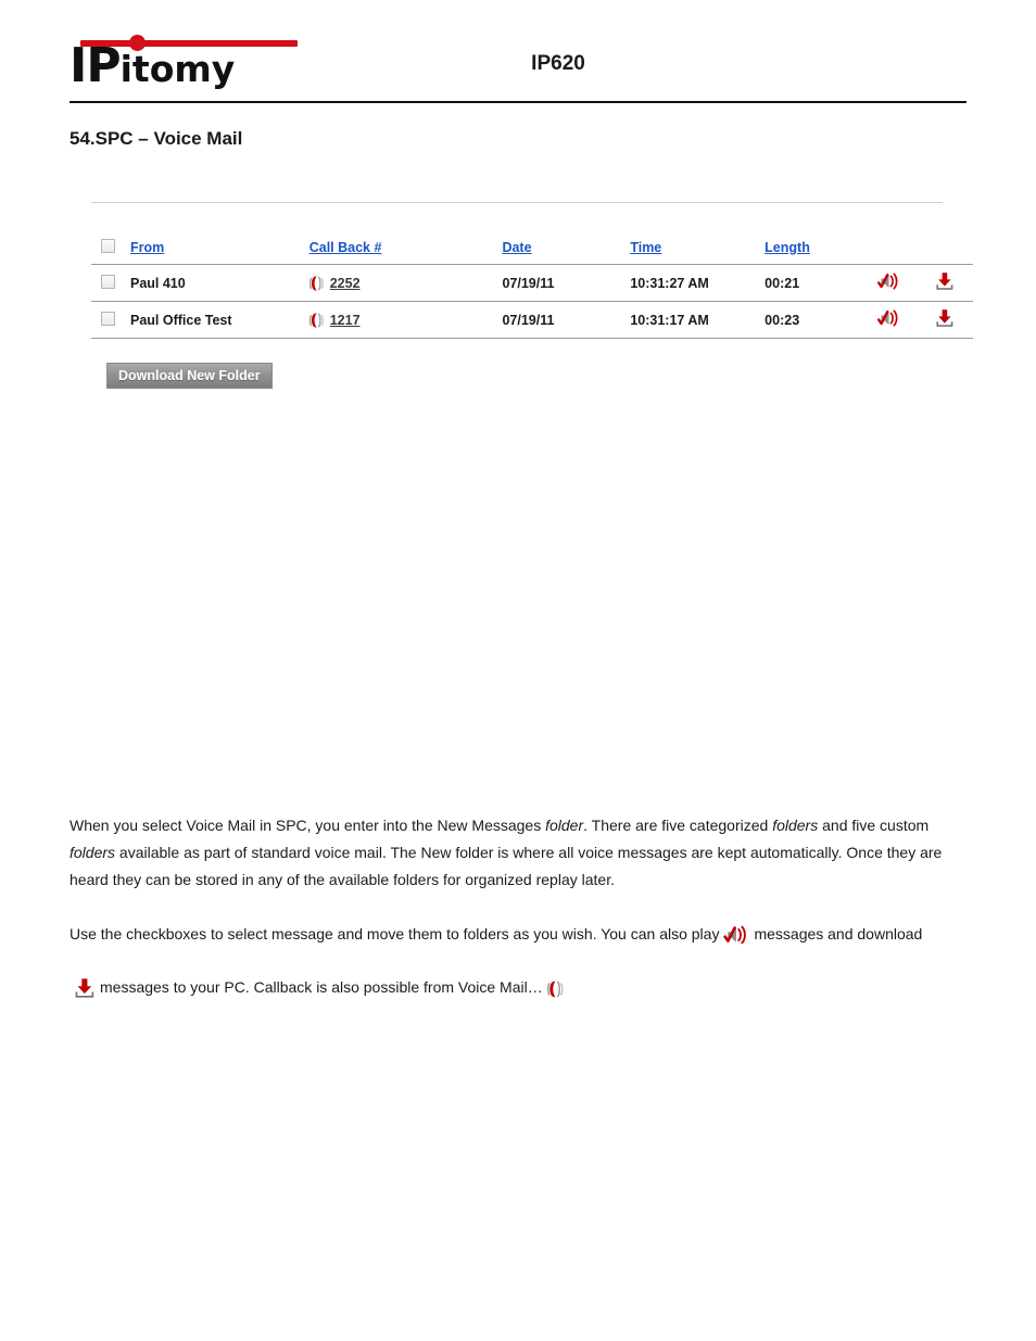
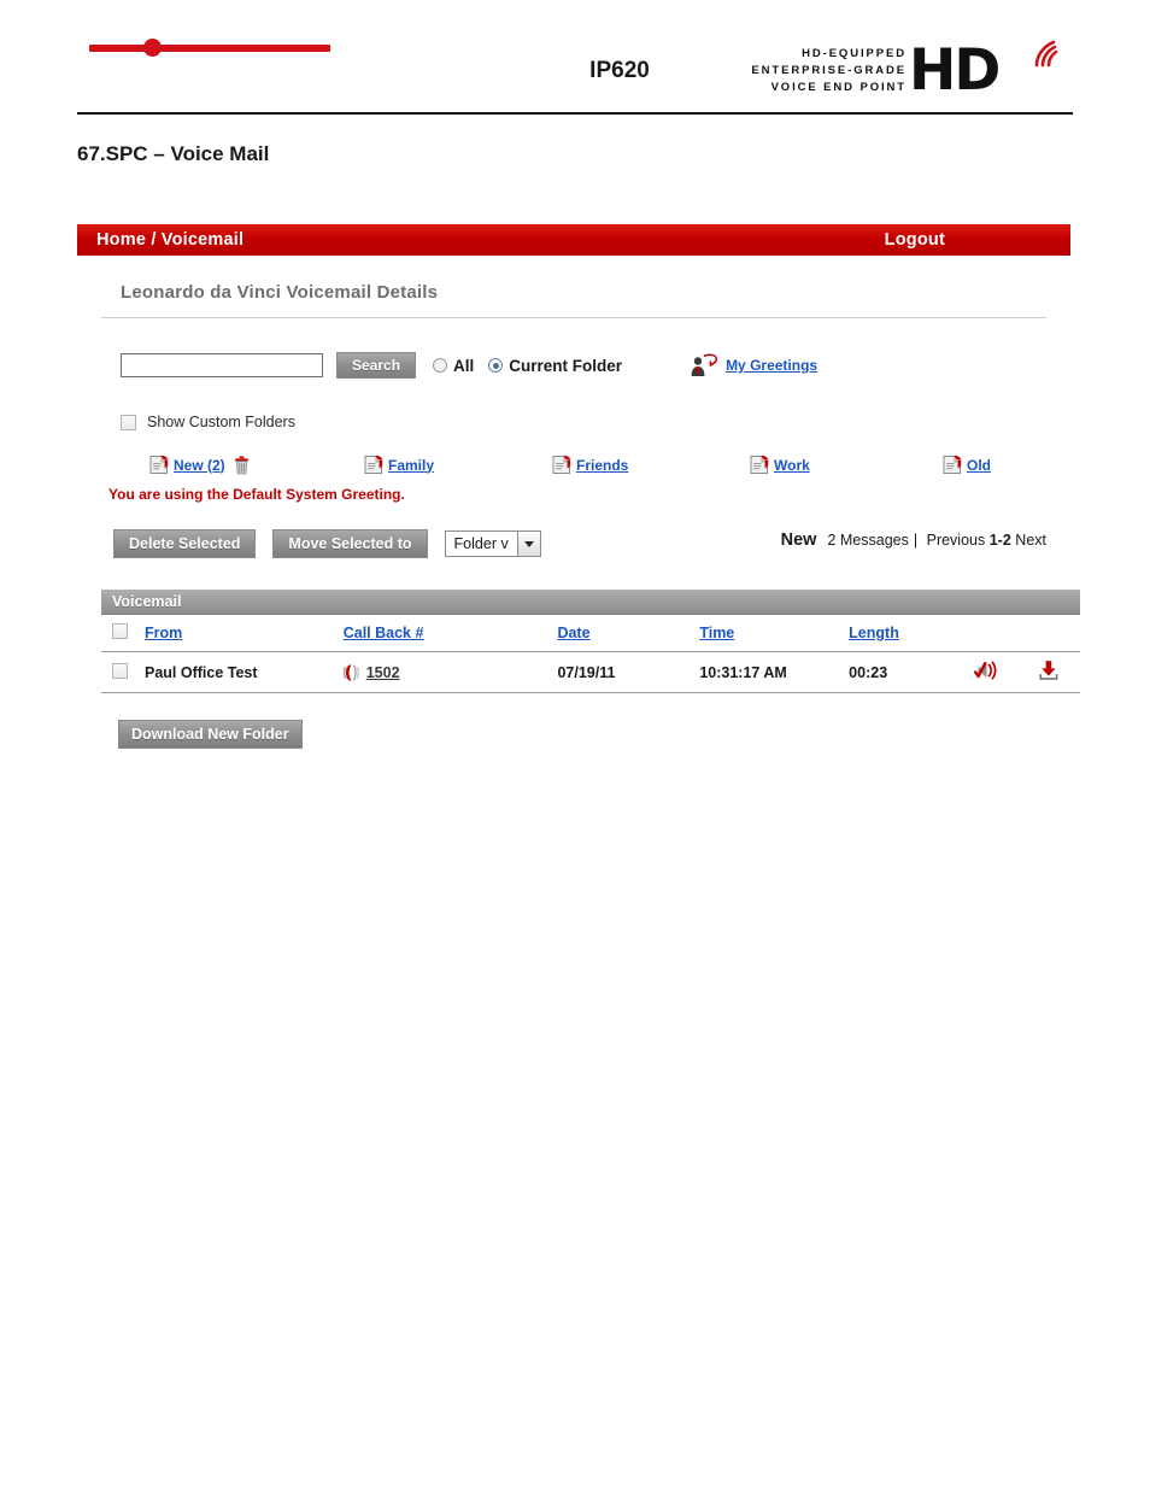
- IPitomy
  IP620
+ HD-EQUIPPED
+ ENTERPRISE-GRADE
+ VOICE END POINT
+ HD
- 54.SPC – Voice Mail
+ 67.SPC – Voice Mail
+ Home / Voicemail
+ Logout
+ Leonardo da Vinci Voicemail Details
+ Search
+ All
+ Current Folder
+ My Greetings
+ Show Custom Folders
+ New (2)
+ Family
+ Friends
+ Work
+ Old
+ You are using the Default System Greeting.
+ Delete Selected
+ Move Selected to
+ Folder v
+ New 2 Messages | Previous 1-2 Next
+ Voicemail
  	From	Call Back #	Date	Time	Length
- 	Paul 410	2252	07/19/11	10:31:27 AM	00:21
- 	Paul Office Test	1217	07/19/11	10:31:17 AM	00:23
+ 	Paul Office Test	1502	07/19/11	10:31:17 AM	00:23
  Download New Folder
- When you select Voice Mail in SPC, you enter into the New Messages folder. There are five categorized folders and five custom folders available as part of standard voice mail. The New folder is where all voice messages are kept automatically. Once they are heard they can be stored in any of the available folders for organized replay later.
- Use the checkboxes to select message and move them to folders as you wish. You can also play messages and download messages to your PC. Callback is also possible from Voice Mail…
